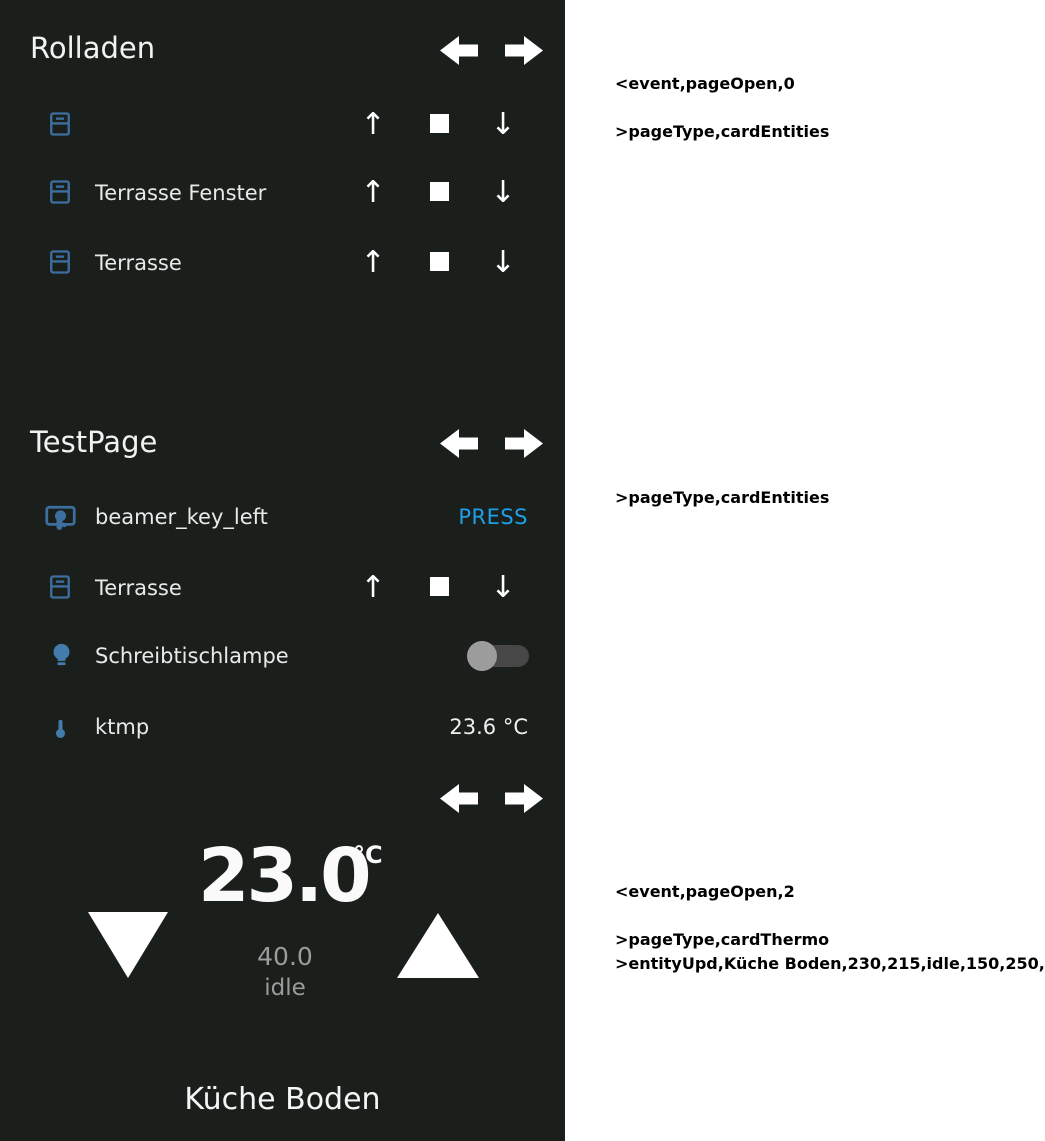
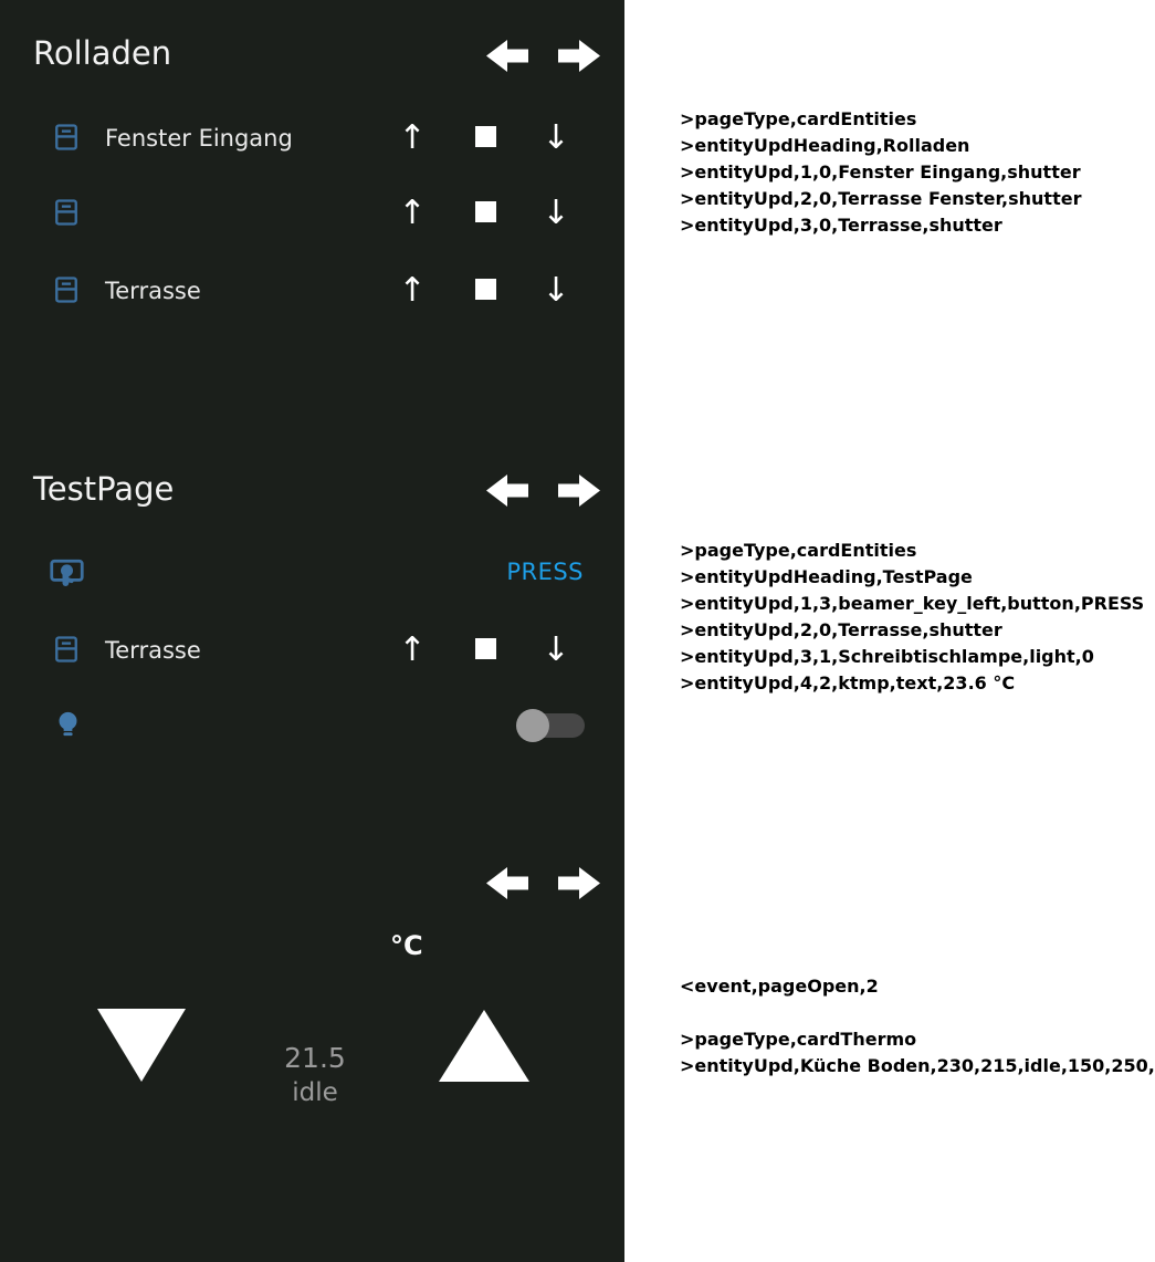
  Rolladen
+ Fenster Eingang
  ↑
  ↓
- Terrasse Fenster
  ↑
  ↓
  Terrasse
  ↑
  ↓
  TestPage
- beamer_key_left
  PRESS
  Terrasse
  ↑
  ↓
- Schreibtischlampe
- ktmp
- 23.6 °C
- 23.0
  °C
- 40.0
+ 21.5
  idle
- Küche Boden
- <event,pageOpen,0
  >pageType,cardEntities
+ >entityUpdHeading,Rolladen
+ >entityUpd,1,0,Fenster Eingang,shutter
+ >entityUpd,2,0,Terrasse Fenster,shutter
+ >entityUpd,3,0,Terrasse,shutter
  >pageType,cardEntities
+ >entityUpdHeading,TestPage
+ >entityUpd,1,3,beamer_key_left,button,PRESS
+ >entityUpd,2,0,Terrasse,shutter
+ >entityUpd,3,1,Schreibtischlampe,light,0
+ >entityUpd,4,2,ktmp,text,23.6 °C
  <event,pageOpen,2
  >pageType,cardThermo
  >entityUpd,Küche Boden,230,215,idle,150,250,
